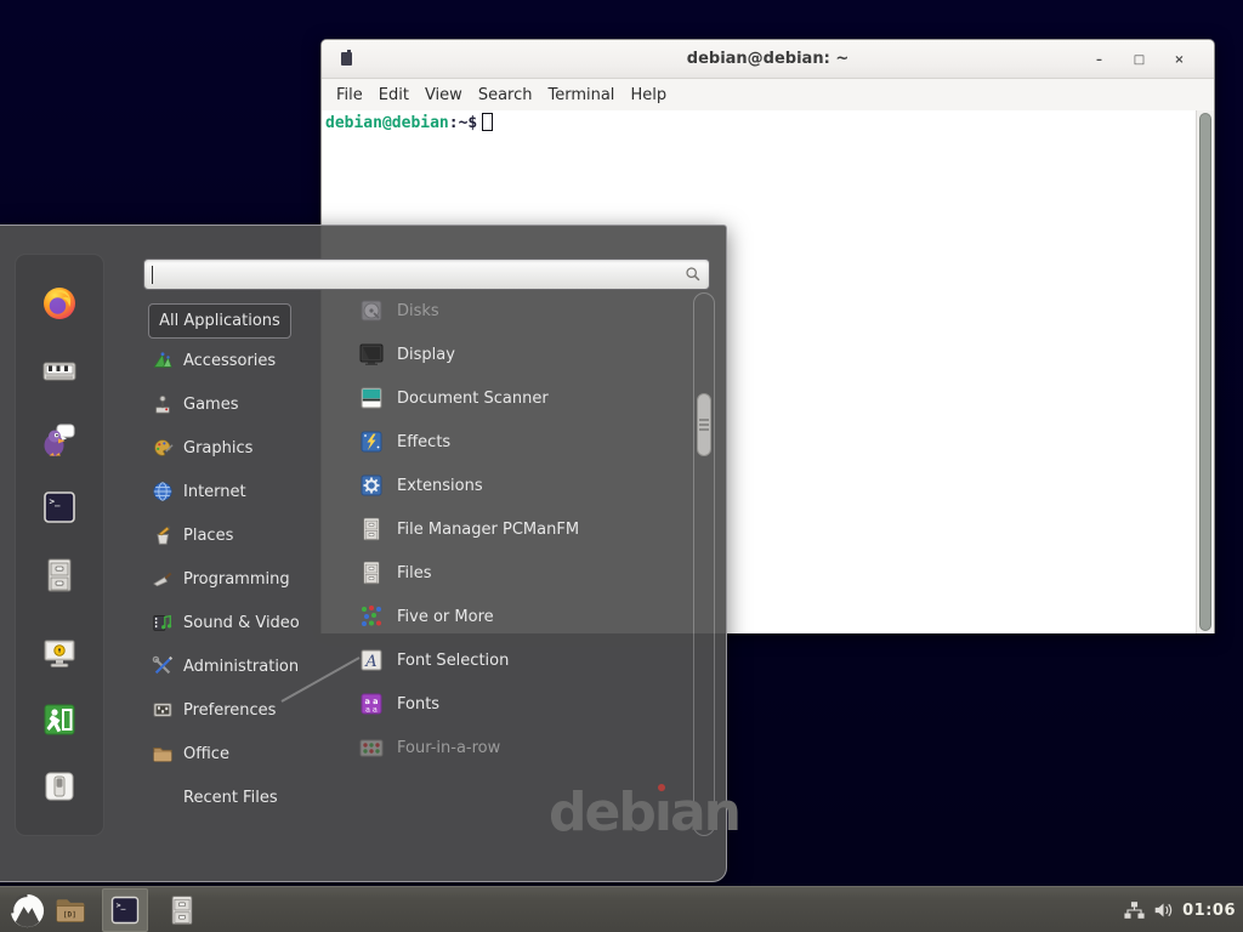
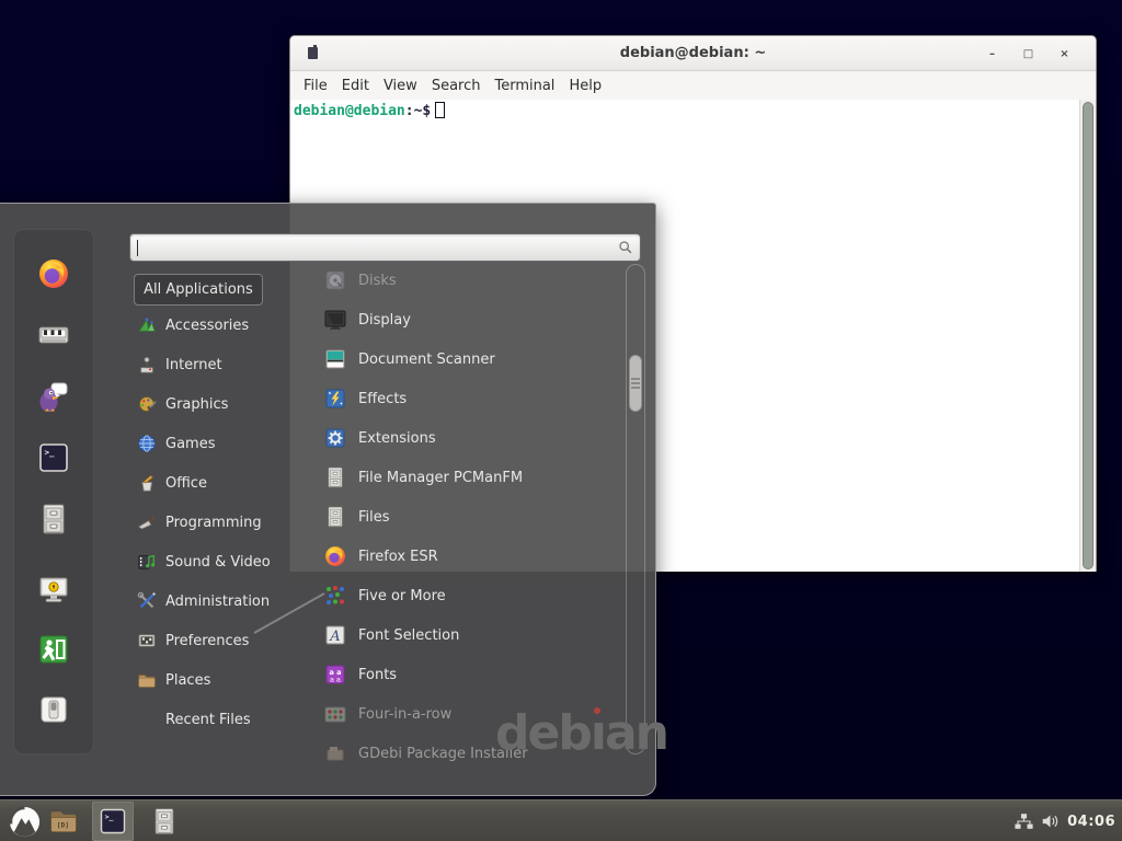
  debian@debian: ~
  –
  □
  ×
  File
  Edit
  View
  Search
  Terminal
  Help
  debian@debian:~$
  debıan
  >_
  All Applications
  Accessories
- Games
+ Internet
  Graphics
- Internet
+ Games
- Places
+ Office
  Programming
  Sound & Video
  Administration
  Preferences
- Office
+ Places
  Recent Files
  Disks
  Display
  Document Scanner
  Effects
  Extensions
  File Manager PCManFM
  Files
+ Firefox ESR
  Five or More
  A
  Font Selection
  a a
  a a
  Fonts
  Four-in-a-row
+ GDebi Package Installer
  >_
- 01:06
+ 04:06
